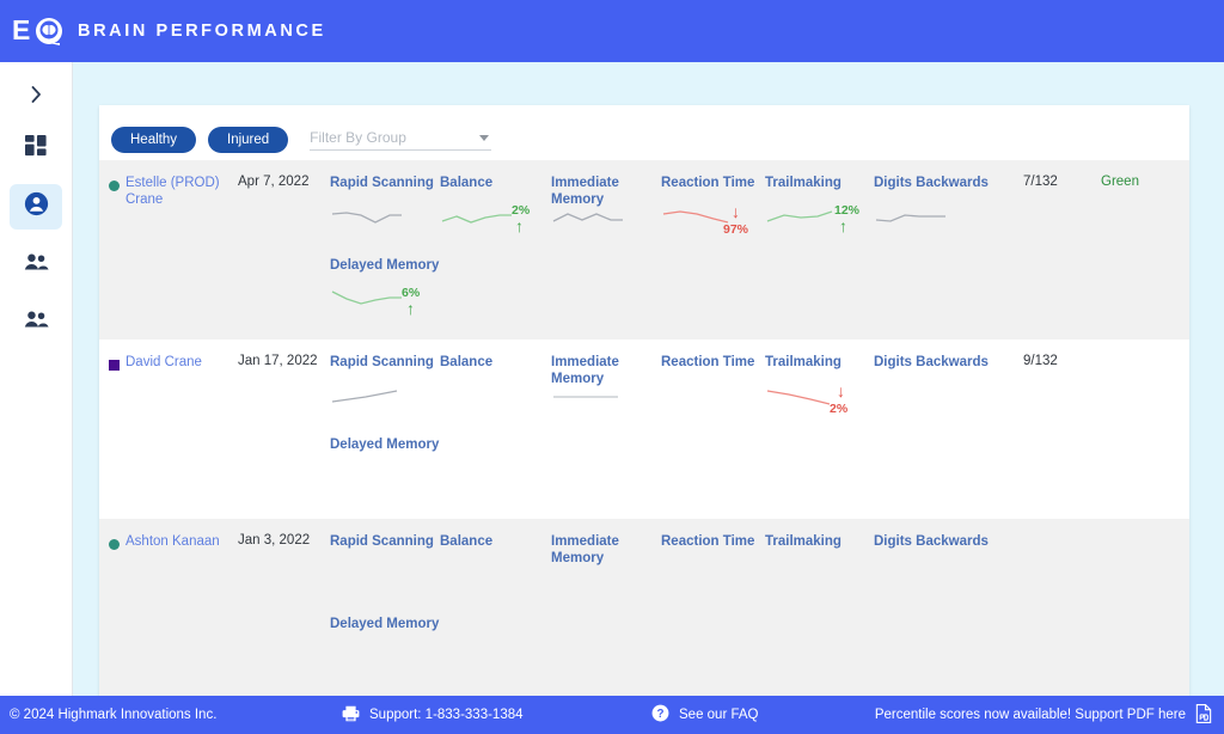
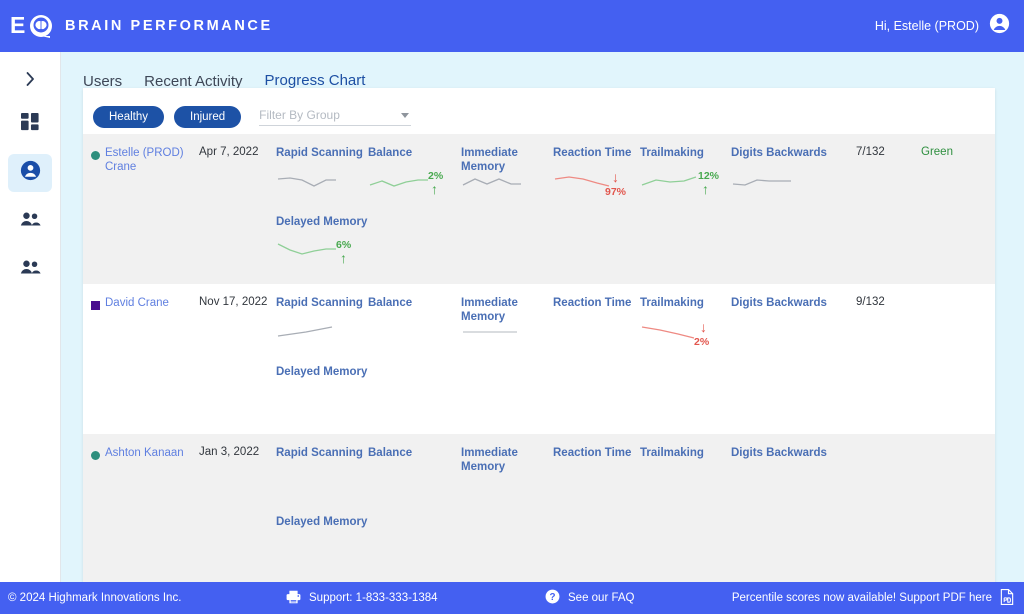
  E
  BRAIN PERFORMANCE
+ Hi, Estelle (PROD)
+ Users
+ Recent Activity
+ Progress Chart
  Healthy
  Injured
  Filter By Group
  Estelle (PROD)
  Crane
  Apr 7, 2022
  Rapid Scanning
  Balance
  2%
  ↑
  Immediate Memory
  Reaction Time
  ↓
  97%
  Trailmaking
  12%
  ↑
  Digits Backwards
  Delayed Memory
  6%
  ↑
  7/132
  Green
  David Crane
- Jan 17, 2022
+ Nov 17, 2022
  Rapid Scanning
  Balance
  Immediate Memory
  Reaction Time
  Trailmaking
  ↓
  2%
  Digits Backwards
  Delayed Memory
  9/132
  Ashton Kanaan
  Jan 3, 2022
  Rapid Scanning
  Balance
  Immediate Memory
  Reaction Time
  Trailmaking
  Digits Backwards
  Delayed Memory
  © 2024 Highmark Innovations Inc.
  Support: 1-833-333-1384
  ?
  See our FAQ
  Percentile scores now available! Support PDF here
